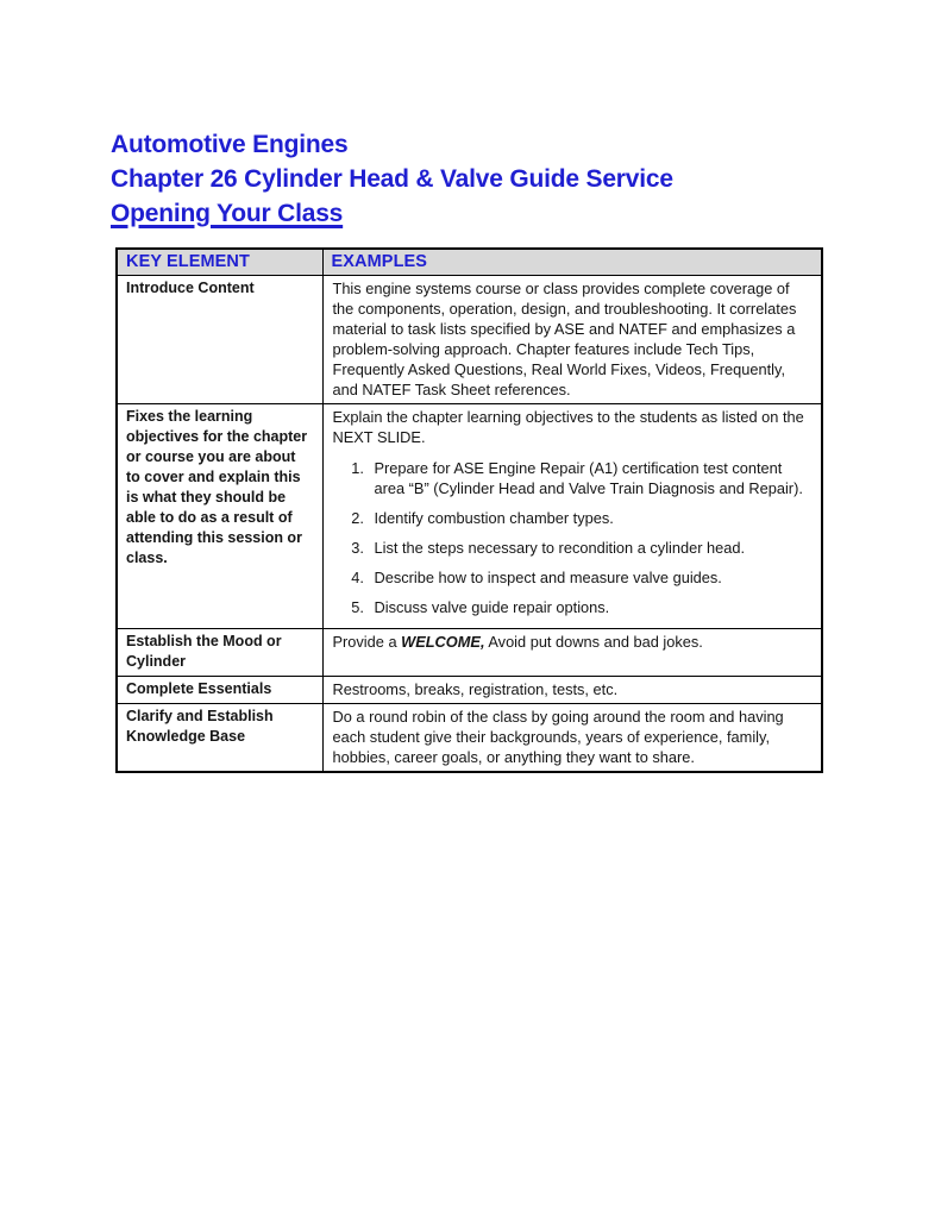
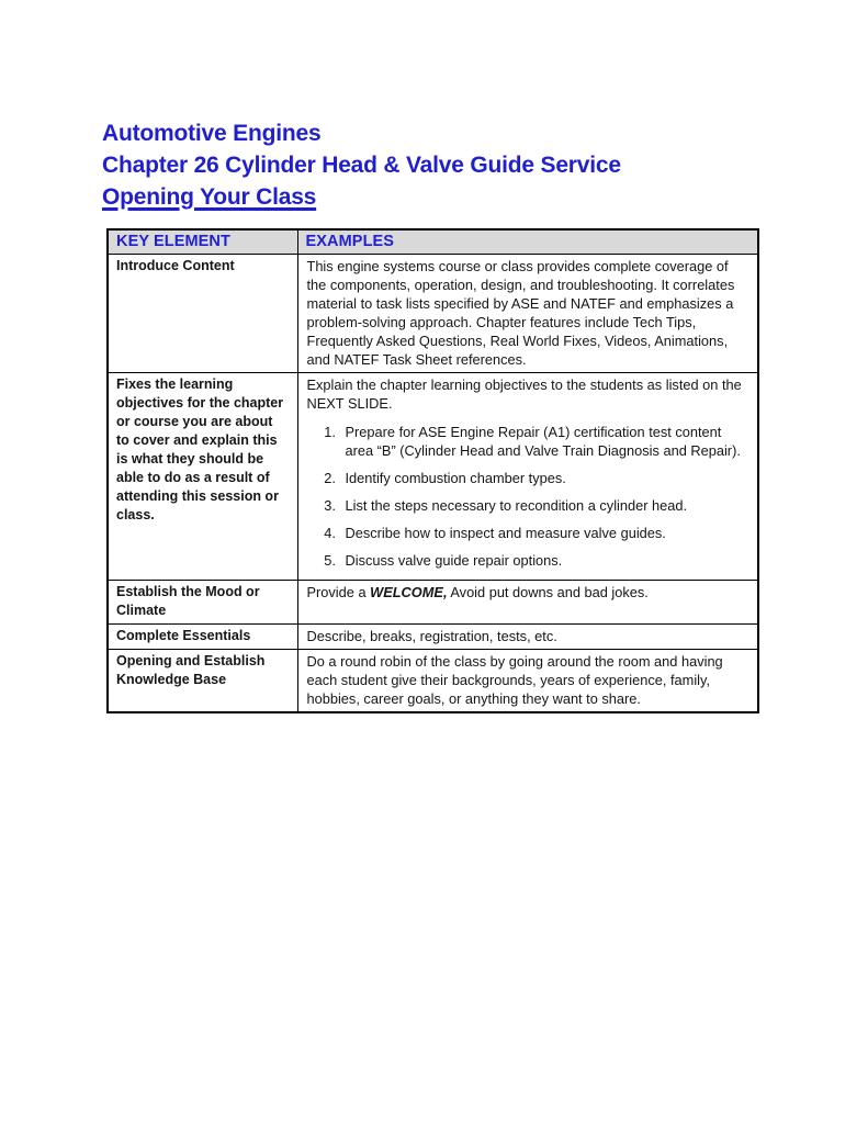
  Automotive Engines
  Chapter 26 Cylinder Head & Valve Guide Service
  Opening Your Class
  KEY ELEMENT	EXAMPLES
- Introduce Content	This engine systems course or class provides complete coverage of the components, operation, design, and troubleshooting. It correlates material to task lists specified by ASE and NATEF and emphasizes a problem-solving approach. Chapter features include Tech Tips, Frequently Asked Questions, Real World Fixes, Videos, Frequently, and NATEF Task Sheet references.
+ Introduce Content	This engine systems course or class provides complete coverage of the components, operation, design, and troubleshooting. It correlates material to task lists specified by ASE and NATEF and emphasizes a problem-solving approach. Chapter features include Tech Tips, Frequently Asked Questions, Real World Fixes, Videos, Animations, and NATEF Task Sheet references.
  Fixes the learning objectives for the chapter or course you are about to cover and explain this is what they should be able to do as a result of attending this session or class.	Explain the chapter learning objectives to the students as listed on the NEXT SLIDE. Prepare for ASE Engine Repair (A1) certification test content area “B” (Cylinder Head and Valve Train Diagnosis and Repair). Identify combustion chamber types. List the steps necessary to recondition a cylinder head. Describe how to inspect and measure valve guides. Discuss valve guide repair options.
- Establish the Mood or Cylinder	Provide a WELCOME, Avoid put downs and bad jokes.
+ Establish the Mood or Climate	Provide a WELCOME, Avoid put downs and bad jokes.
- Complete Essentials	Restrooms, breaks, registration, tests, etc.
+ Complete Essentials	Describe, breaks, registration, tests, etc.
- Clarify and Establish Knowledge Base	Do a round robin of the class by going around the room and having each student give their backgrounds, years of experience, family, hobbies, career goals, or anything they want to share.
+ Opening and Establish Knowledge Base	Do a round robin of the class by going around the room and having each student give their backgrounds, years of experience, family, hobbies, career goals, or anything they want to share.
